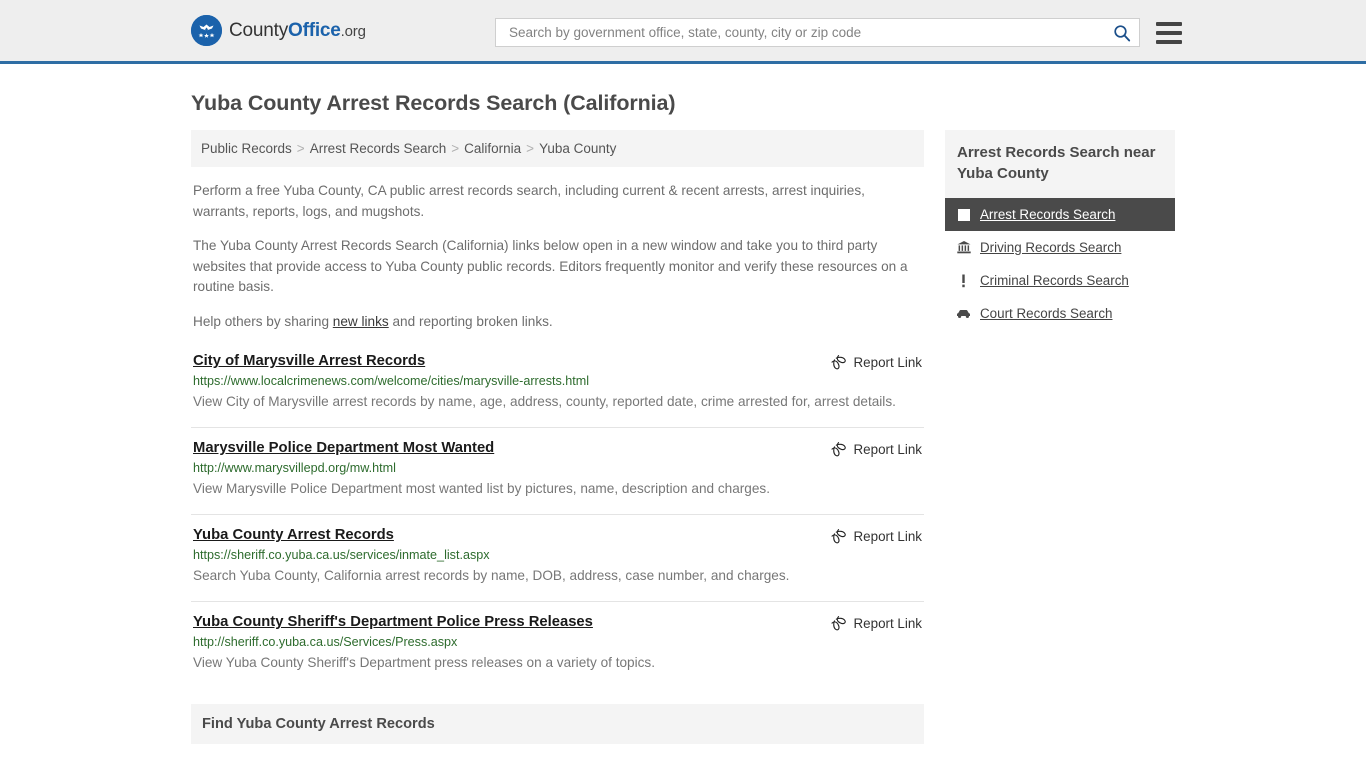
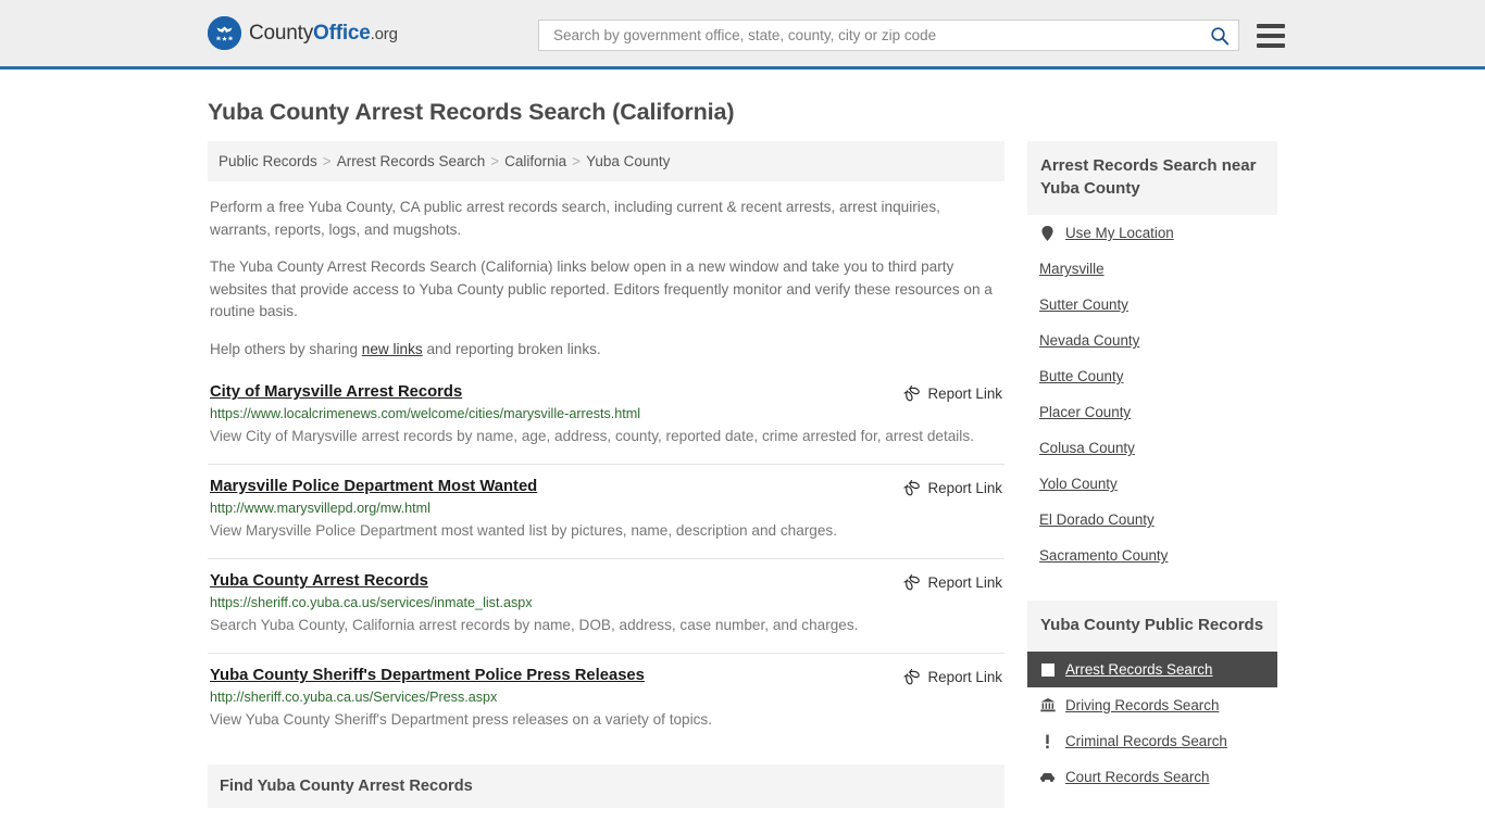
  CountyOffice.org
  Search by government office, state, county, city or zip code
  Yuba County Arrest Records Search (California)
  Public Records > Arrest Records Search > California > Yuba County
  Perform a free Yuba County, CA public arrest records search, including current & recent arrests, arrest inquiries, warrants, reports, logs, and mugshots.
- The Yuba County Arrest Records Search (California) links below open in a new window and take you to third party websites that provide access to Yuba County public records. Editors frequently monitor and verify these resources on a routine basis.
+ The Yuba County Arrest Records Search (California) links below open in a new window and take you to third party websites that provide access to Yuba County public reported. Editors frequently monitor and verify these resources on a routine basis.
  Help others by sharing new links and reporting broken links.
  City of Marysville Arrest Records
  Report Link
  https://www.localcrimenews.com/welcome/cities/marysville-arrests.html
  View City of Marysville arrest records by name, age, address, county, reported date, crime arrested for, arrest details.
  Marysville Police Department Most Wanted
  Report Link
  http://www.marysvillepd.org/mw.html
  View Marysville Police Department most wanted list by pictures, name, description and charges.
  Yuba County Arrest Records
  Report Link
  https://sheriff.co.yuba.ca.us/services/inmate_list.aspx
  Search Yuba County, California arrest records by name, DOB, address, case number, and charges.
  Yuba County Sheriff's Department Police Press Releases
  Report Link
  http://sheriff.co.yuba.ca.us/Services/Press.aspx
  View Yuba County Sheriff's Department press releases on a variety of topics.
  Find Yuba County Arrest Records
  Arrest Records Search near Yuba County
+ Use My Location
+ Marysville
+ Sutter County
+ Nevada County
+ Butte County
+ Placer County
+ Colusa County
+ Yolo County
+ El Dorado County
+ Sacramento County
+ Yuba County Public Records
  Arrest Records Search
  Driving Records Search
  Criminal Records Search
  Court Records Search
